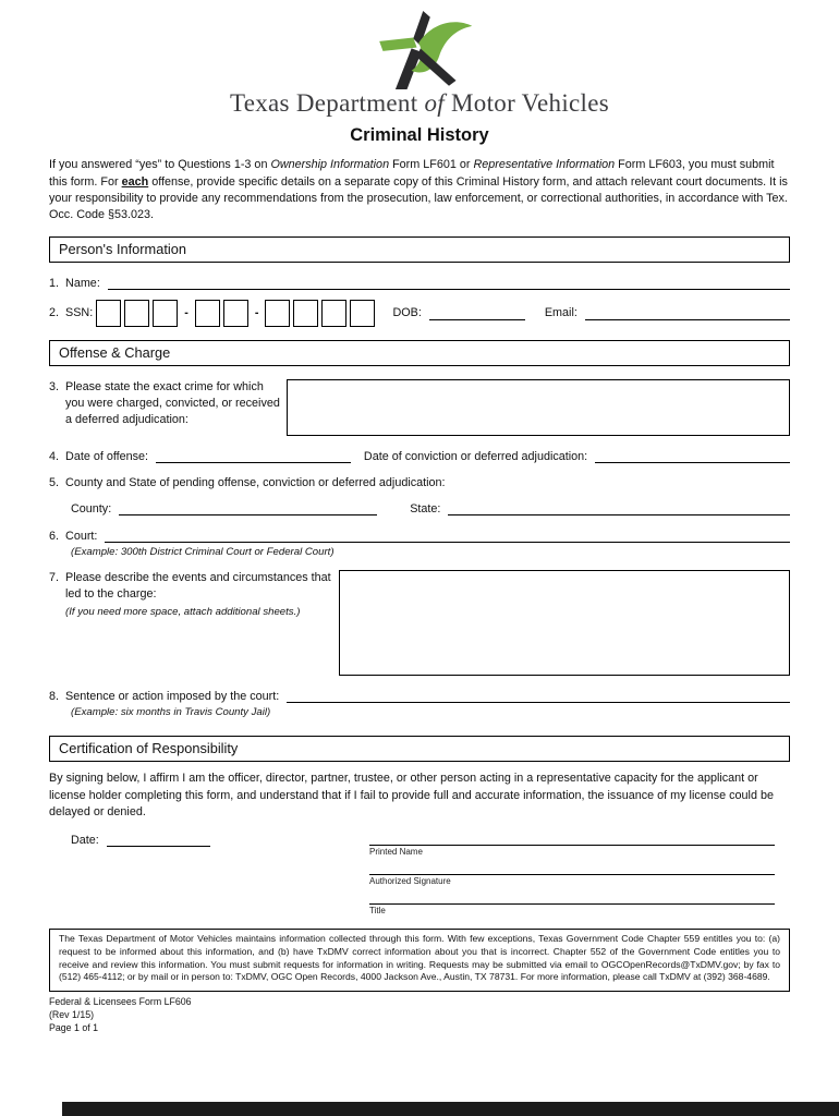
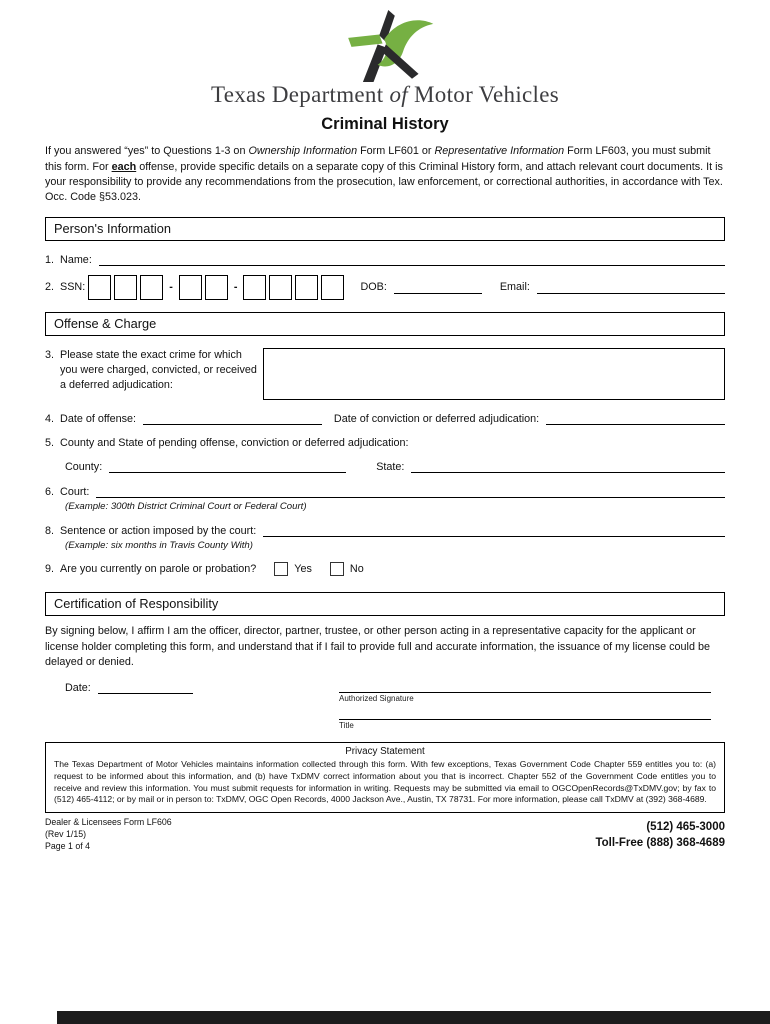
  Texas Department of Motor Vehicles
  Criminal History
  If you answered “yes” to Questions 1-3 on Ownership Information Form LF601 or Representative Information Form LF603, you must submit this form. For each offense, provide specific details on a separate copy of this Criminal History form, and attach relevant court documents. It is your responsibility to provide any recommendations from the prosecution, law enforcement, or correctional authorities, in accordance with Tex. Occ. Code §53.023.
  Person's Information
  1.
  Name:
  2.
  SSN:
  -
  -
  DOB:
  Email:
  Offense & Charge
  3.
  Please state the exact crime for which you were charged, convicted, or received a deferred adjudication:
  4.
  Date of offense:
  Date of conviction or deferred adjudication:
  5.
  County and State of pending offense, conviction or deferred adjudication:
  County:
  State:
  6.
  Court:
  (Example: 300th District Criminal Court or Federal Court)
- 7.
- Please describe the events and circumstances that led to the charge:
- (If you need more space, attach additional sheets.)
  8.
  Sentence or action imposed by the court:
- (Example: six months in Travis County Jail)
+ (Example: six months in Travis County With)
+ 9.
+ Are you currently on parole or probation?
+ Yes
+ No
  Certification of Responsibility
  By signing below, I affirm I am the officer, director, partner, trustee, or other person acting in a representative capacity for the applicant or license holder completing this form, and understand that if I fail to provide full and accurate information, the issuance of my license could be delayed or denied.
  Date:
- Printed Name
  Authorized Signature
  Title
+ Privacy Statement
  The Texas Department of Motor Vehicles maintains information collected through this form. With few exceptions, Texas Government Code Chapter 559 entitles you to: (a) request to be informed about this information, and (b) have TxDMV correct information about you that is incorrect. Chapter 552 of the Government Code entitles you to receive and review this information. You must submit requests for information in writing. Requests may be submitted via email to OGCOpenRecords@TxDMV.gov; by fax to (512) 465-4112; or by mail or in person to: TxDMV, OGC Open Records, 4000 Jackson Ave., Austin, TX 78731. For more information, please call TxDMV at (392) 368-4689.
- Federal & Licensees Form LF606
+ Dealer & Licensees Form LF606
  (Rev 1/15)
- Page 1 of 1
+ Page 1 of 4
+ (512) 465-3000
+ Toll-Free (888) 368-4689
